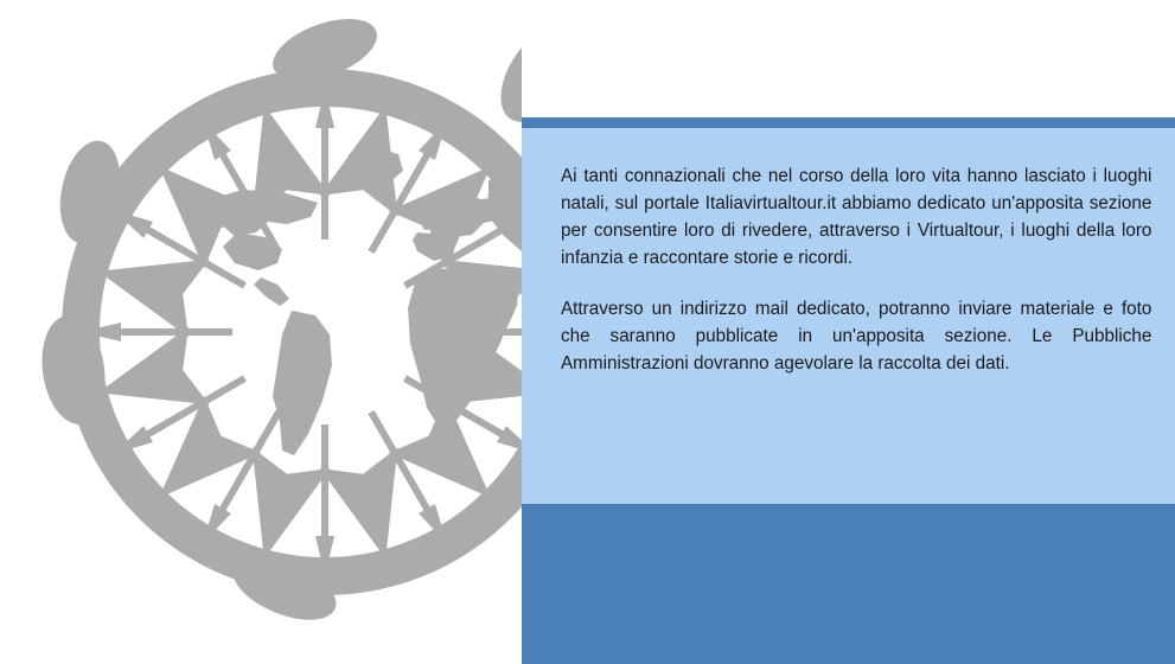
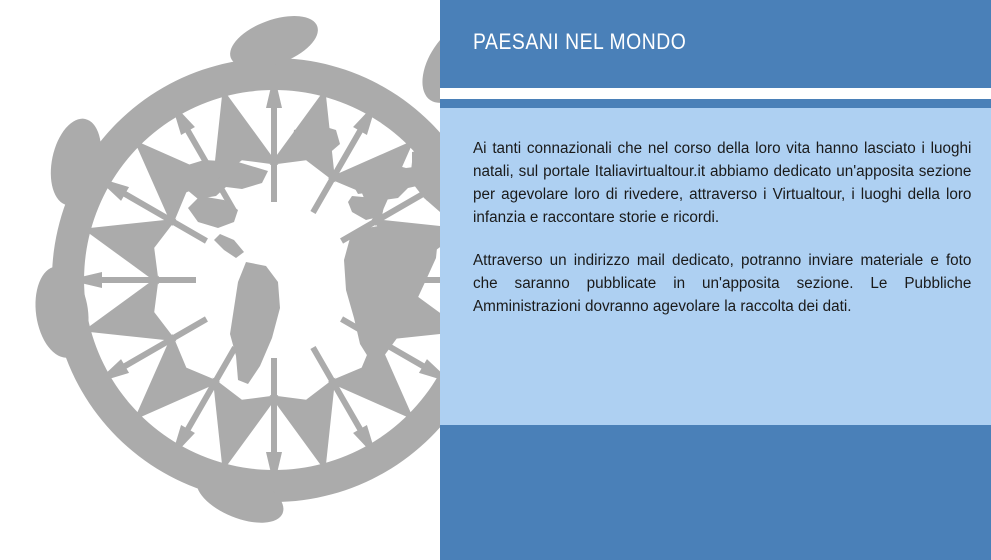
+ PAESANI NEL MONDO
- Ai tanti connazionali che nel corso della loro vita hanno lasciato i luoghi natali, sul portale Italiavirtualtour.it abbiamo dedicato un'apposita sezione per consentire loro di rivedere, attraverso i Virtualtour, i luoghi della loro infanzia e raccontare storie e ricordi.
+ Ai tanti connazionali che nel corso della loro vita hanno lasciato i luoghi natali, sul portale Italiavirtualtour.it abbiamo dedicato un'apposita sezione per agevolare loro di rivedere, attraverso i Virtualtour, i luoghi della loro infanzia e raccontare storie e ricordi.
  Attraverso un indirizzo mail dedicato, potranno inviare materiale e foto che saranno pubblicate in un'apposita sezione. Le Pubbliche Amministrazioni dovranno agevolare la raccolta dei dati.
